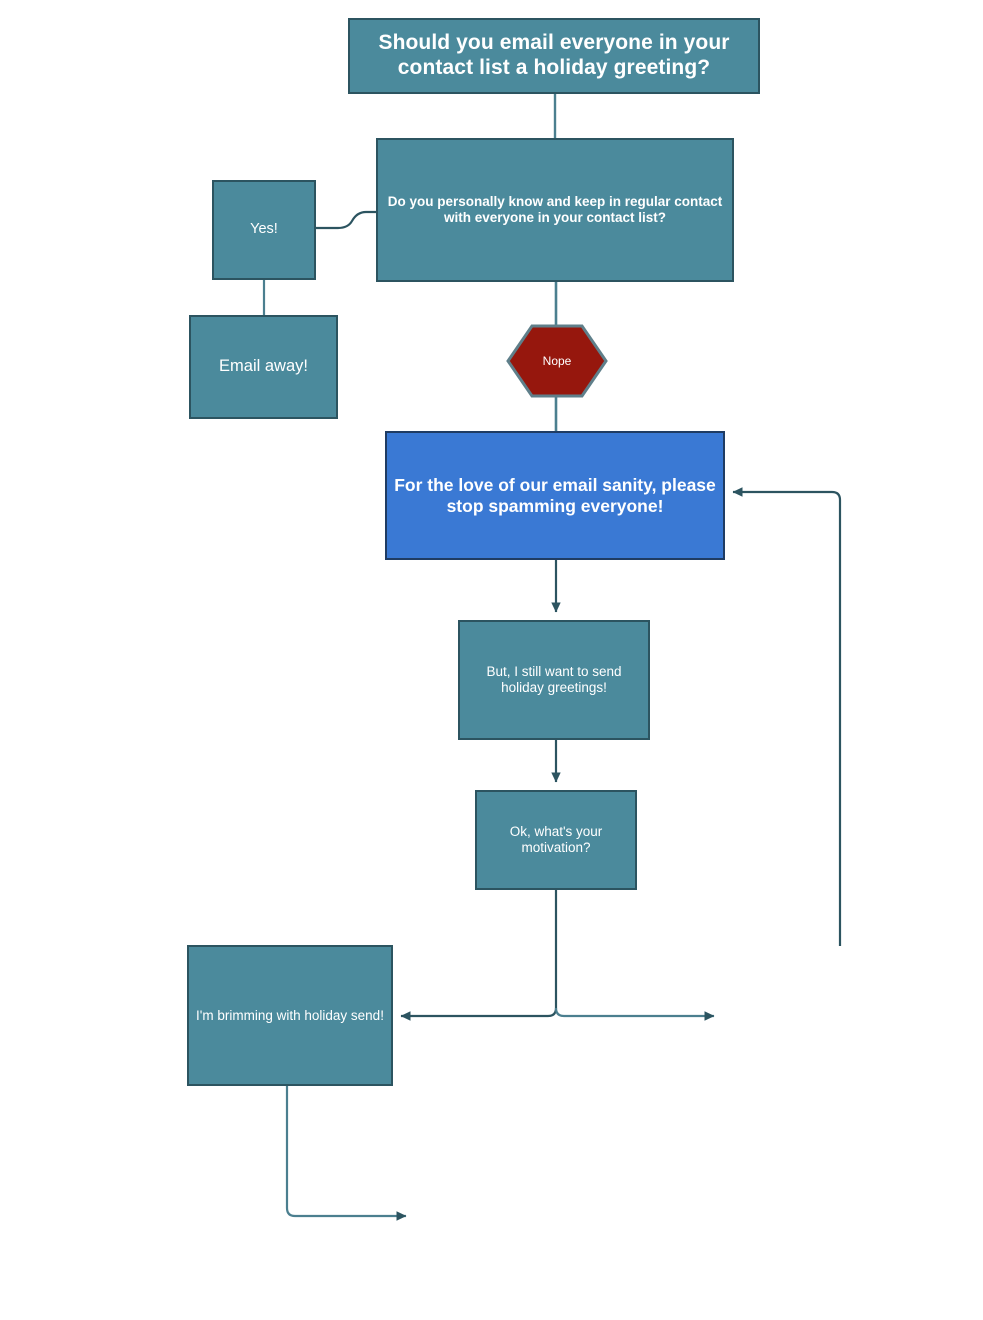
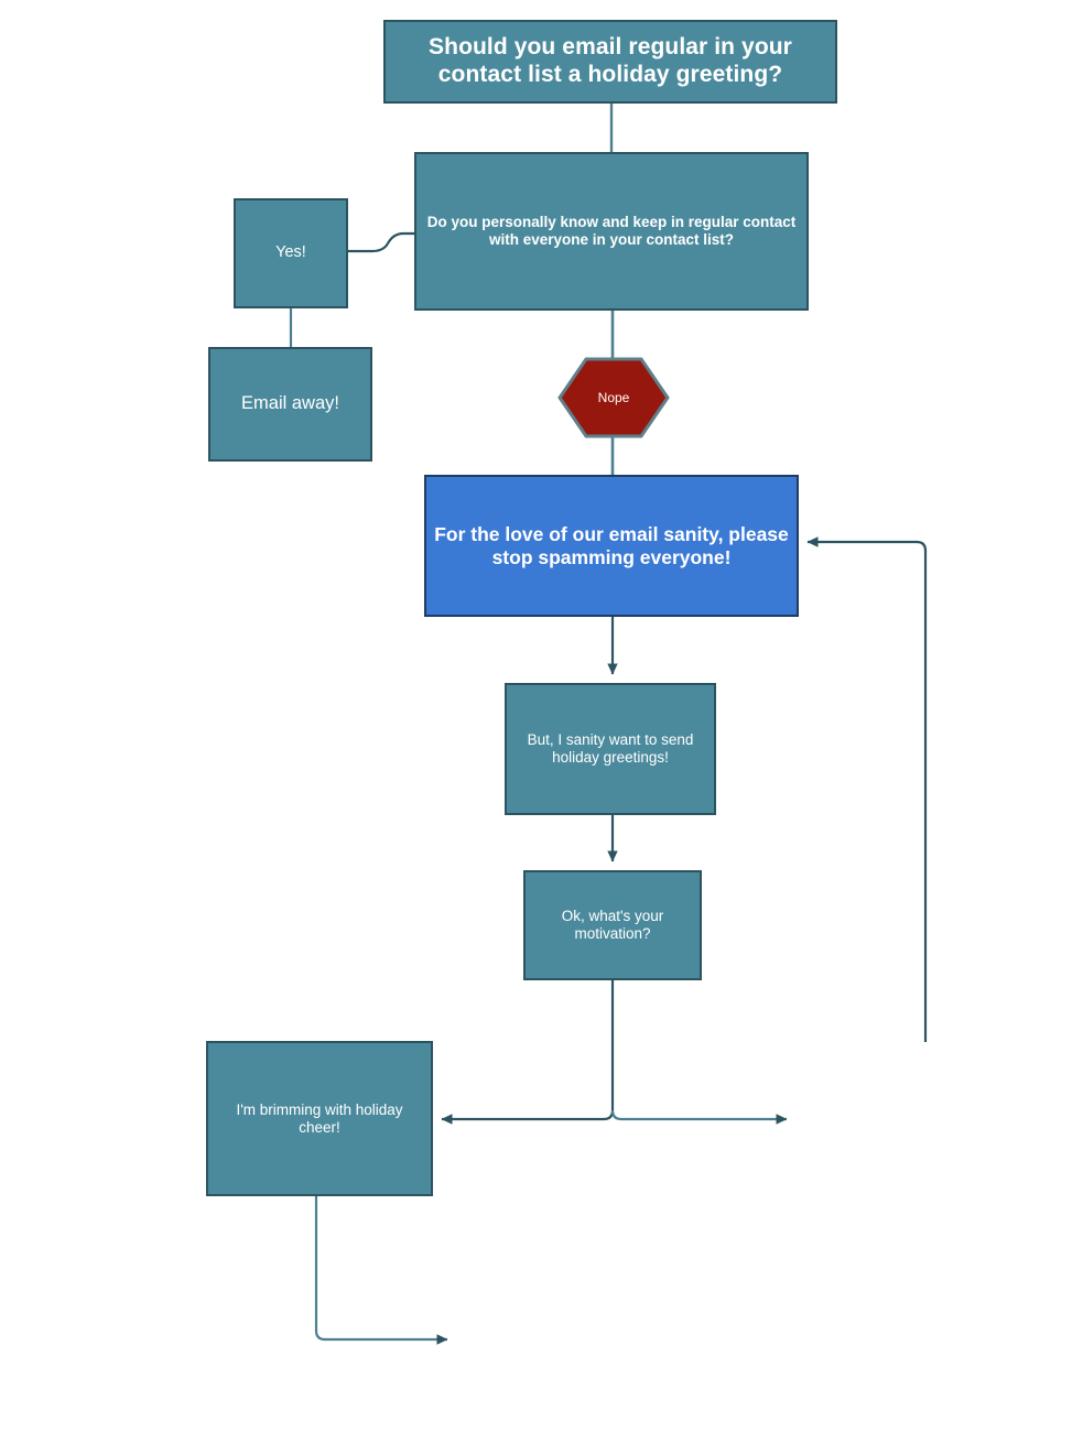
- Should you email everyone in your contact list a holiday greeting?
+ Should you email regular in your contact list a holiday greeting?
  Do you personally know and keep in regular contact with everyone in your contact list?
  Yes!
  Email away!
  Nope
  For the love of our email sanity, please stop spamming everyone!
- But, I still want to send holiday greetings!
+ But, I sanity want to send holiday greetings!
  Ok, what's your motivation?
- I'm brimming with holiday send!
+ I'm brimming with holiday cheer!
